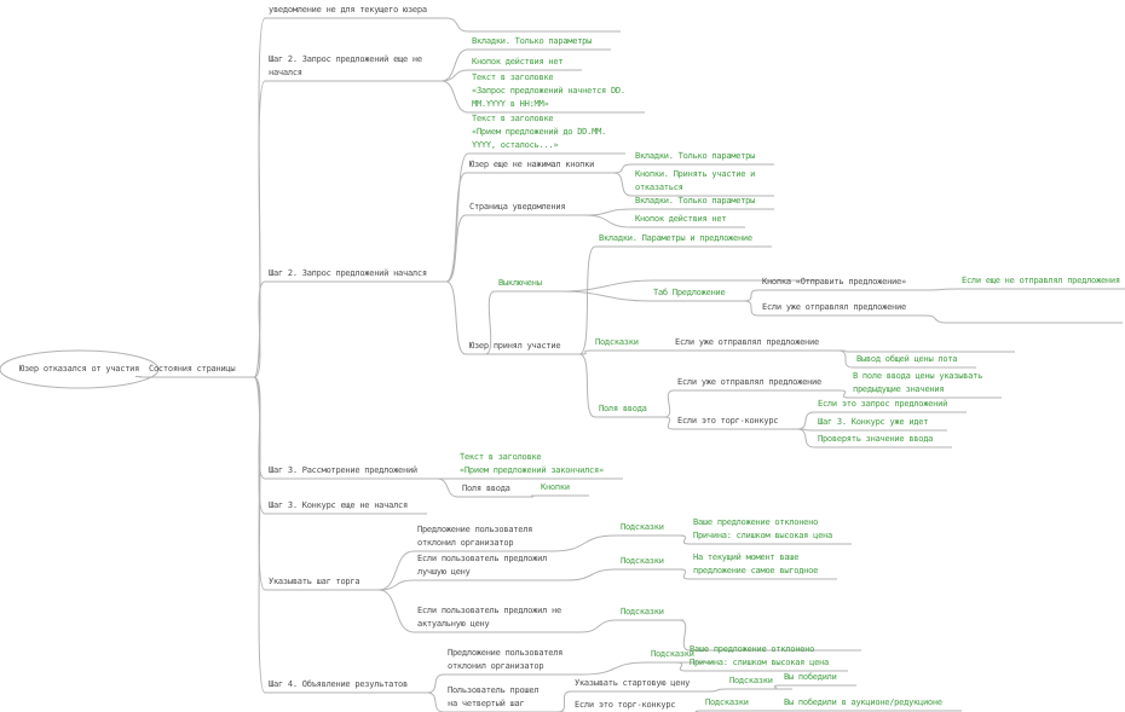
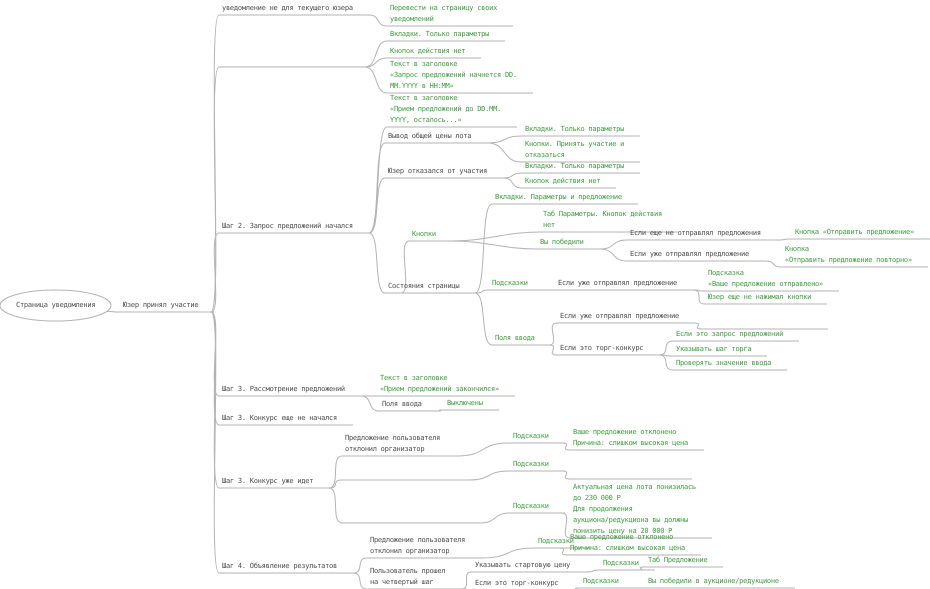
- Юзер отказался от участия
+ Страница уведомления
- Состояния страницы
+ Юзер принял участие
  уведомление не для текущего юзера
- Шаг 2. Запрос предложений еще не
- начался
  Шаг 2. Запрос предложений начался
  Шаг 3. Рассмотрение предложений
  Шаг 3. Конкурс еще не начался
- Указывать шаг торга
+ Шаг 3. Конкурс уже идет
  Шаг 4. Объявление результатов
+ Перевести на страницу своих
+ уведомлений
  Вкладки. Только параметры
  Кнопок действия нет
  Текст в заголовке
  «Запрос предложений начнется DD.
  MM.YYYY в HH:MM»
  Текст в заголовке
  «Прием предложений до DD.MM.
  YYYY, осталось...»
- Юзер еще не нажимал кнопки
+ Вывод общей цены лота
- Страница уведомления
+ Юзер отказался от участия
- Юзер принял участие
+ Состояния страницы
  Вкладки. Только параметры
  Кнопки. Принять участие и
  отказаться
  Вкладки. Только параметры
  Кнопок действия нет
  Вкладки. Параметры и предложение
- Выключены
+ Кнопки
+ Таб Параметры. Кнопок действия
+ нет
- Таб Предложение
+ Вы победили
- Кнопка «Отправить предложение»
+ Если еще не отправлял предложения
  Если уже отправлял предложение
- Если еще не отправлял предложения
+ Кнопка «Отправить предложение»
+ Кнопка
+ «Отправить предложение повторно»
  Подсказки
  Если уже отправлял предложение
+ Подсказка
+ «Ваше предложение отправлено»
- Вывод общей цены лота
+ Юзер еще не нажимал кнопки
  Поля ввода
  Если уже отправлял предложение
- В поле ввода цены указывать
- предыдущие значения
  Если это торг-конкурс
  Если это запрос предложений
- Шаг 3. Конкурс уже идет
+ Указывать шаг торга
  Проверять значение ввода
  Текст в заголовке
  «Прием предложений закончился»
  Поля ввода
- Кнопки
+ Выключены
  Предложение пользователя
  отклонил организатор
  Подсказки
  Ваше предложение отклонено
  Причина: слишком высокая цена
- Если пользователь предложил
- лучшую цену
  Подсказки
- На текущий момент ваше
- предложение самое выгодное
- Если пользователь предложил не
- актуальную цену
  Подсказки
+ Актуальная цена лота понизилась
+ до 230 000 Р
+ Для продолжения
+ аукциона/редукциона вы должны
+ понизить цену на 20 000 Р
  Предложение пользователя
  отклонил организатор
  Подсказки
  Ваше предложение отклонено
  Причина: слишком высокая цена
  Пользователь прошел
  на четвертый шаг
  Указывать стартовую цену
  Подсказки
- Вы победили
+ Таб Предложение
  Если это торг-конкурс
  Подсказки
  Вы победили в аукционе/редукционе
